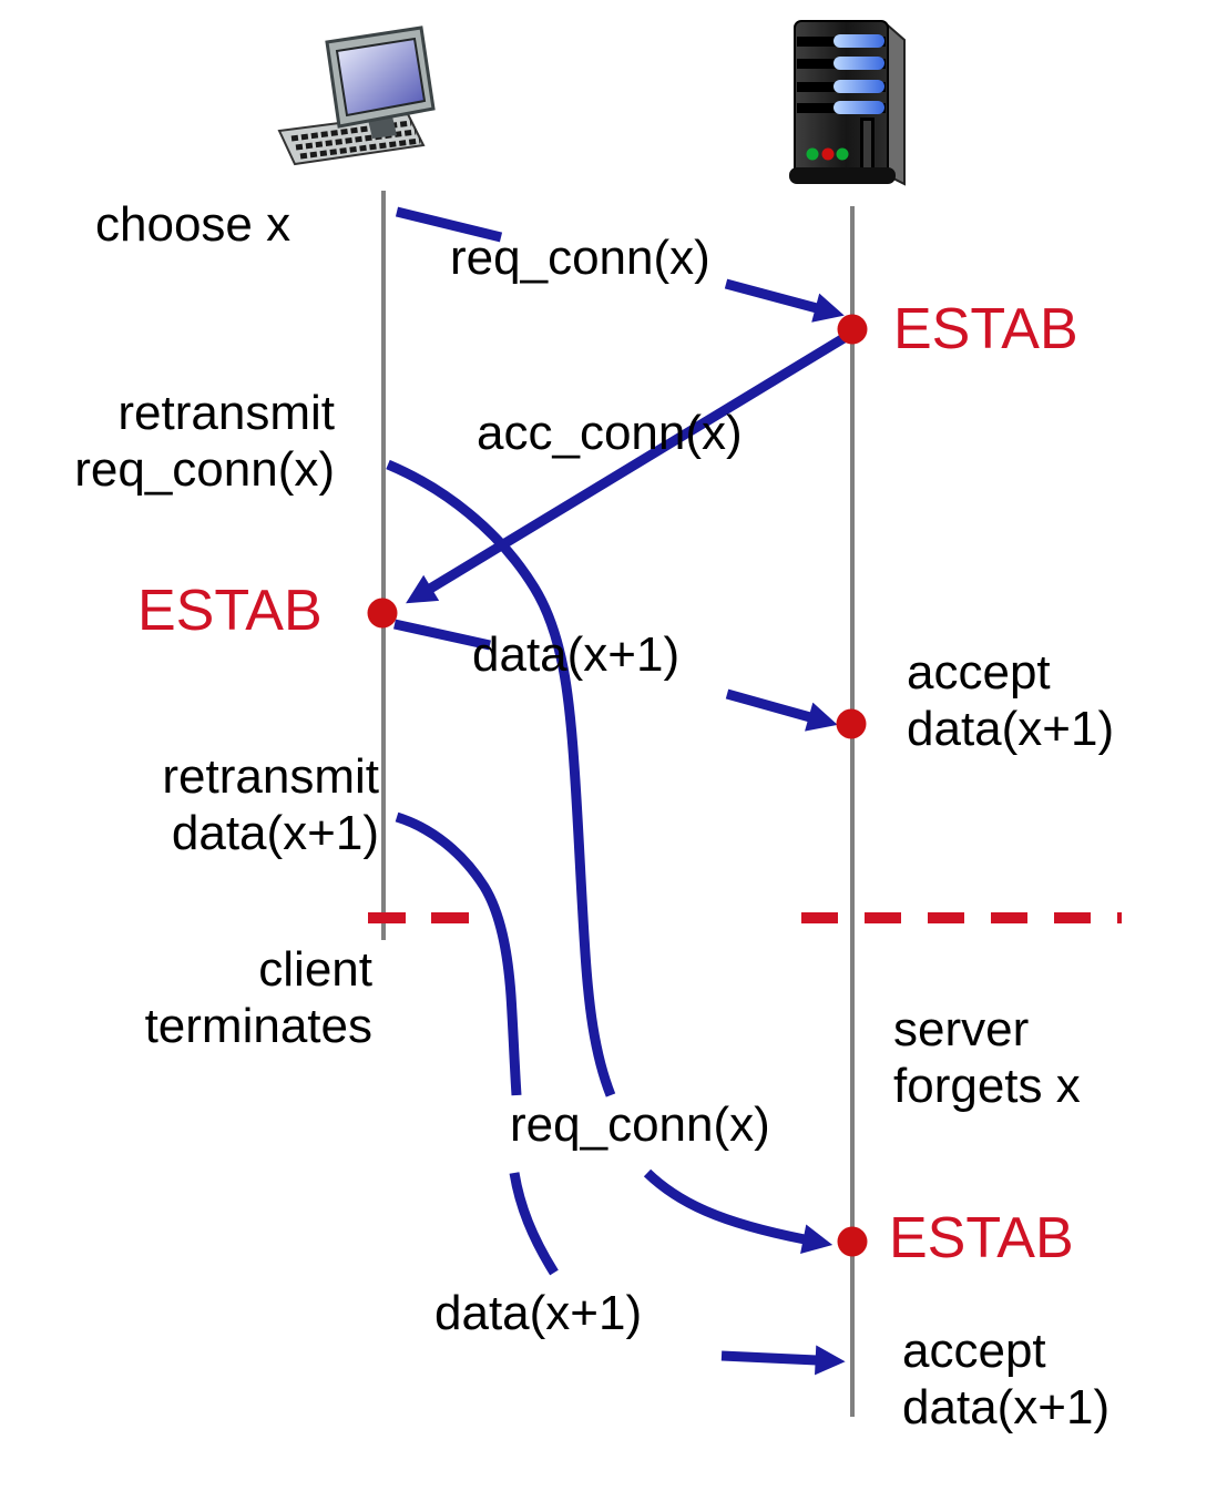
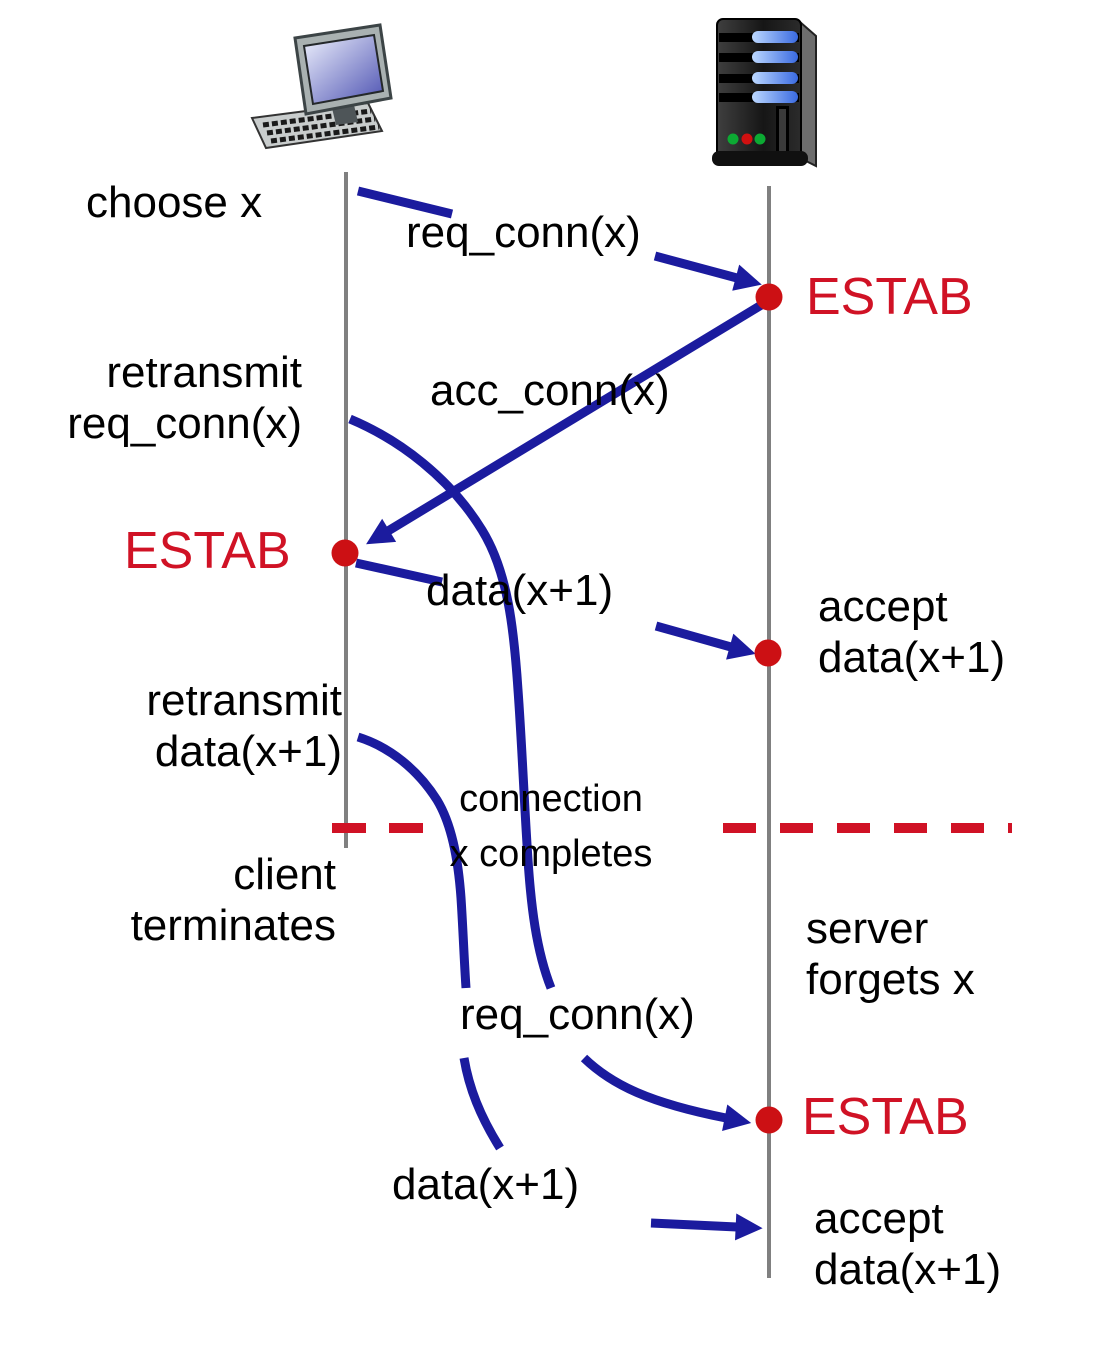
  choose x
  req_conn(x)
  ESTAB
  retransmit
  req_conn(x)
  acc_conn(x)
  ESTAB
  data(x+1)
  accept
  data(x+1)
  retransmit
  data(x+1)
+ connection
+ x completes
  client
  terminates
  server
  forgets x
  req_conn(x)
  ESTAB
  data(x+1)
  accept
  data(x+1)
